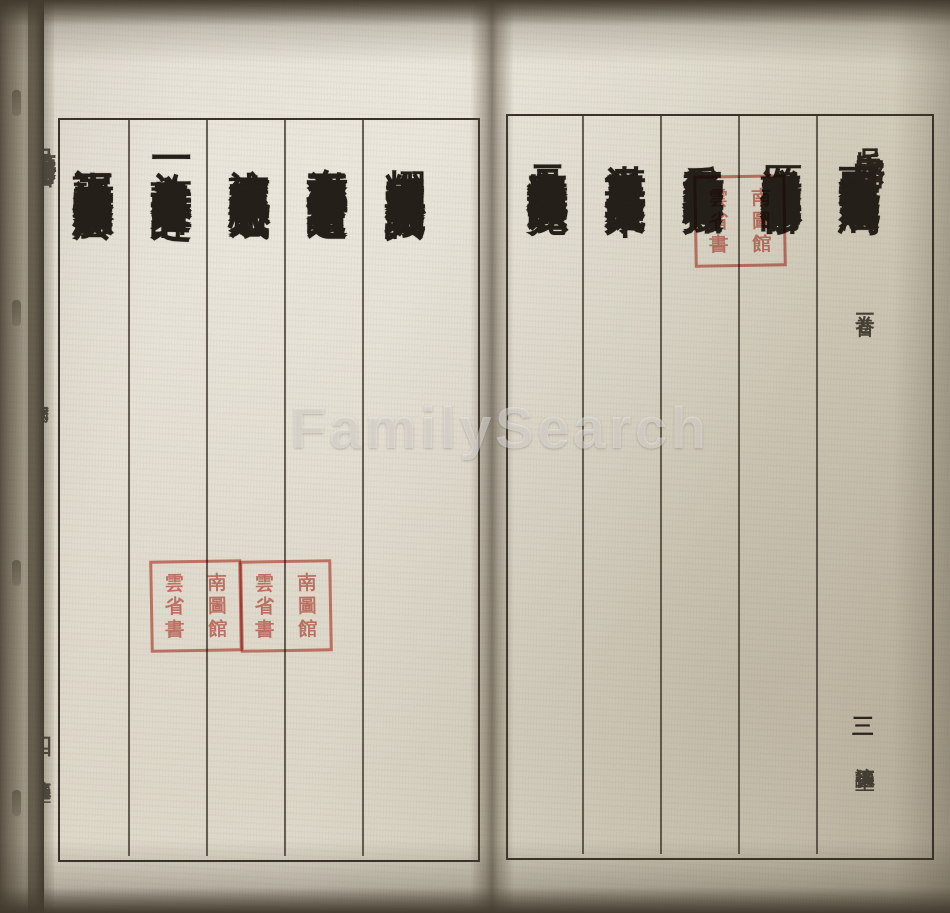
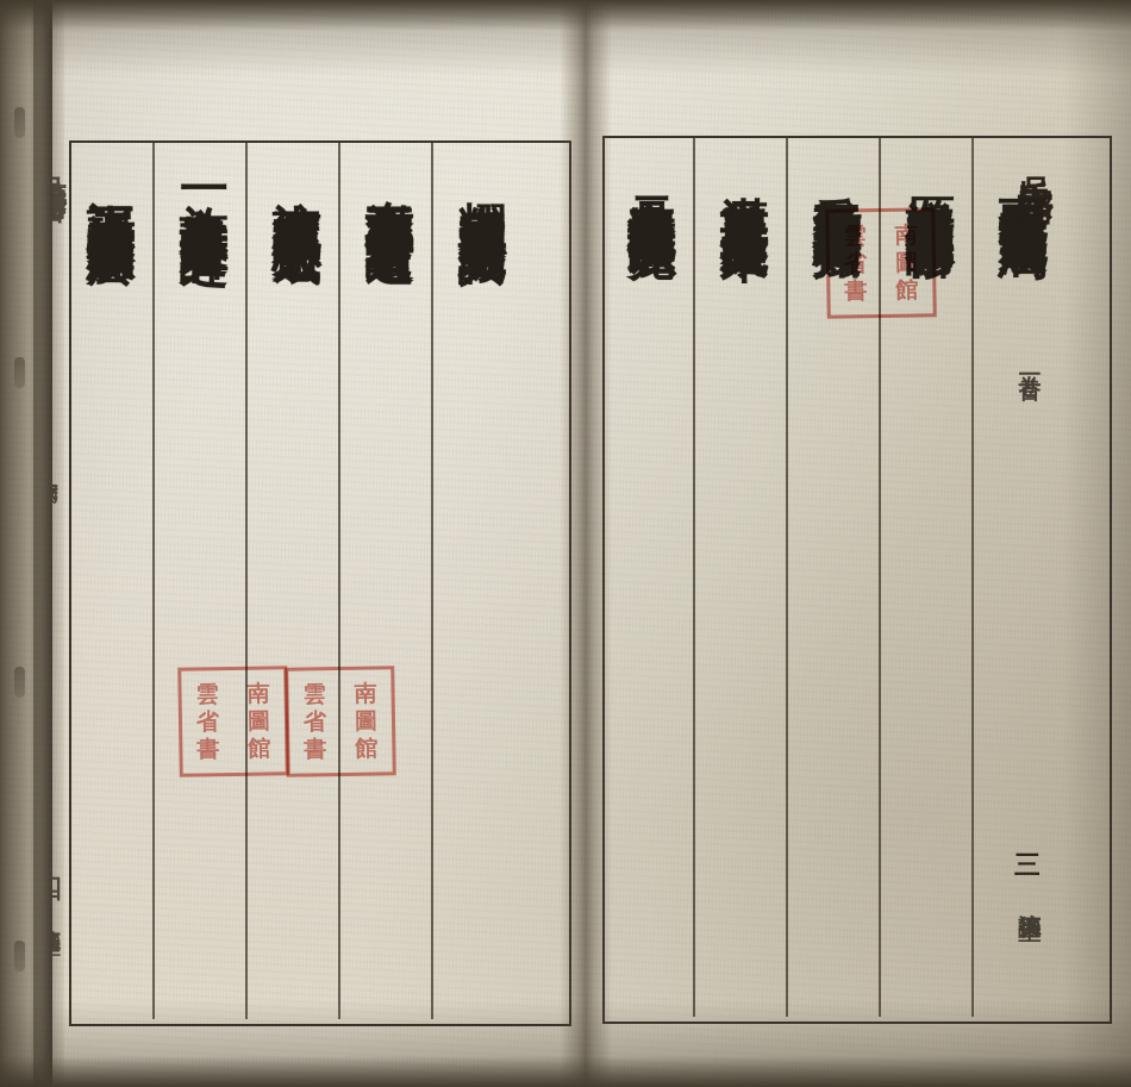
- FamilySearch
